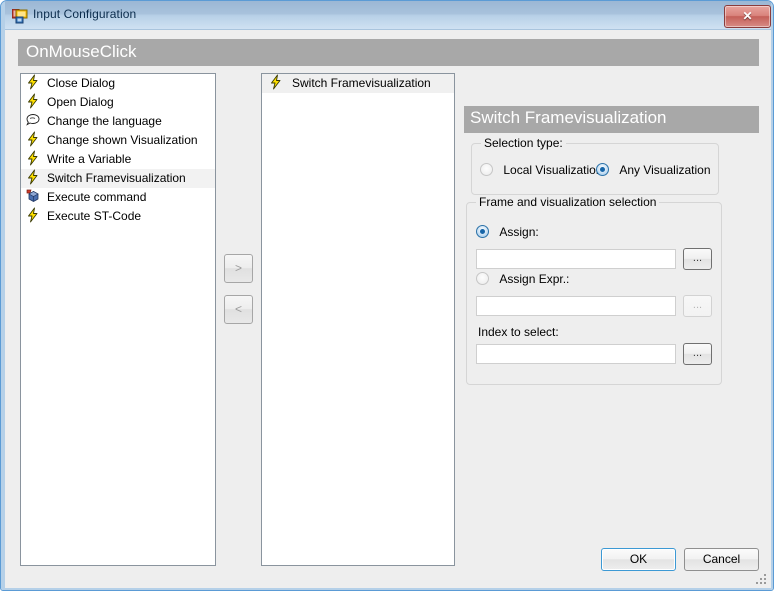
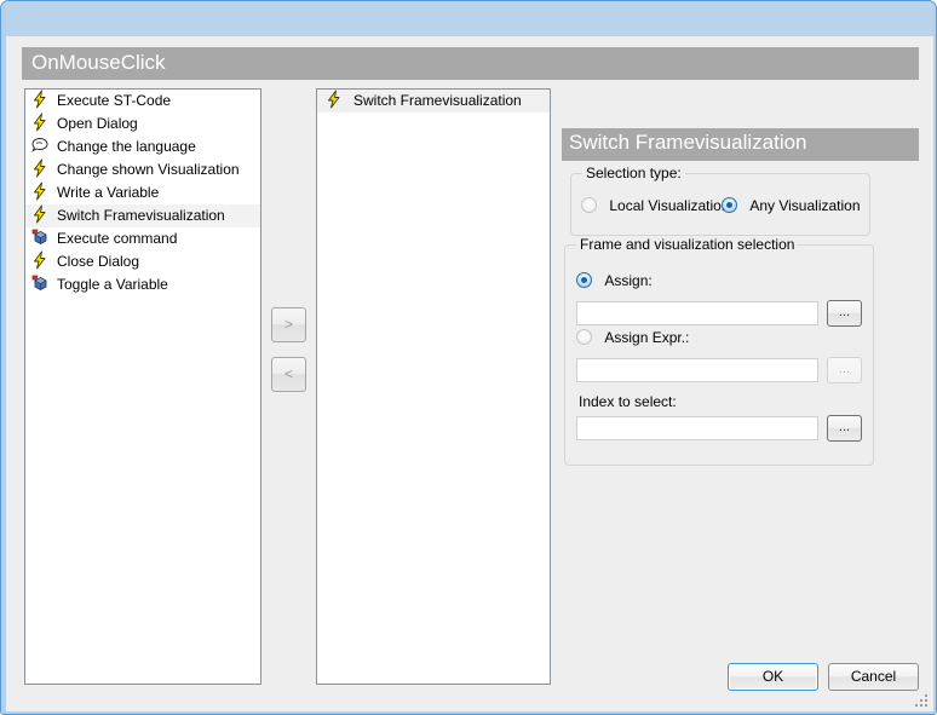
- Input Configuration
- ✕
  OnMouseClick
- Close Dialog
+ Execute ST-Code
  Open Dialog
  Change the language
  Change shown Visualization
  Write a Variable
  Switch Framevisualization
  Execute command
- Execute ST-Code
+ Close Dialog
+ Toggle a Variable
  >
  <
  Switch Framevisualization
  Switch Framevisualization
  Selection type:
  Local Visualizatio
  Any Visualization
  Frame and visualization selection
  Assign:
  ...
  Assign Expr.:
  ...
  Index to select:
  ...
  OK
  Cancel
